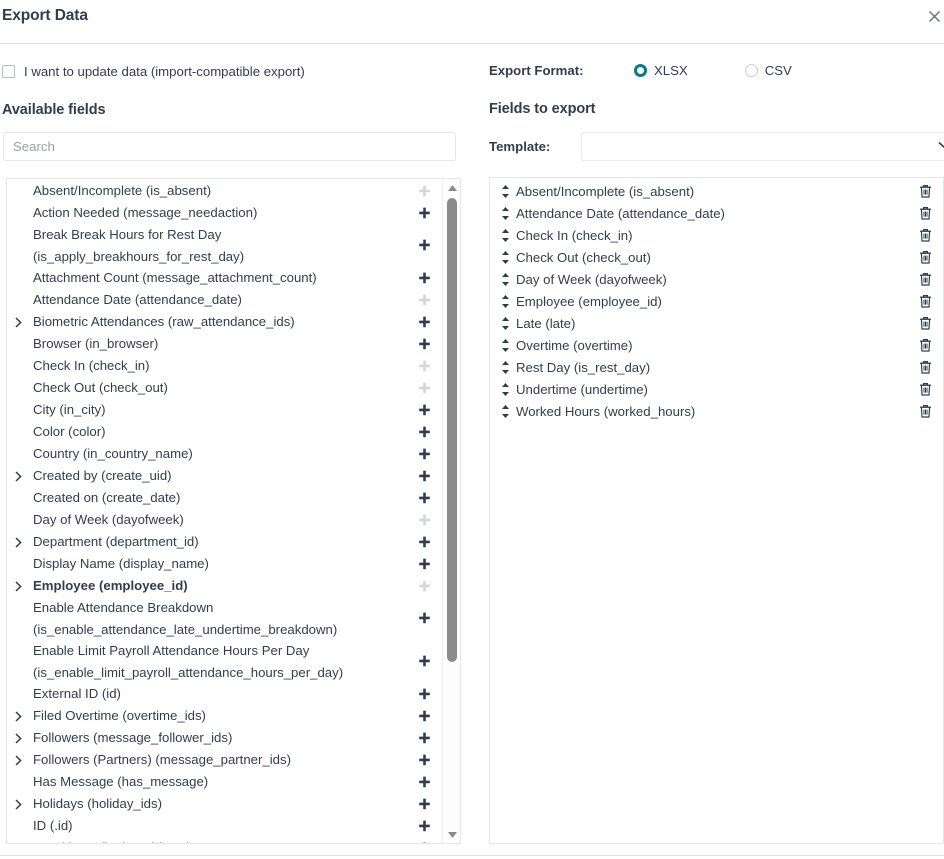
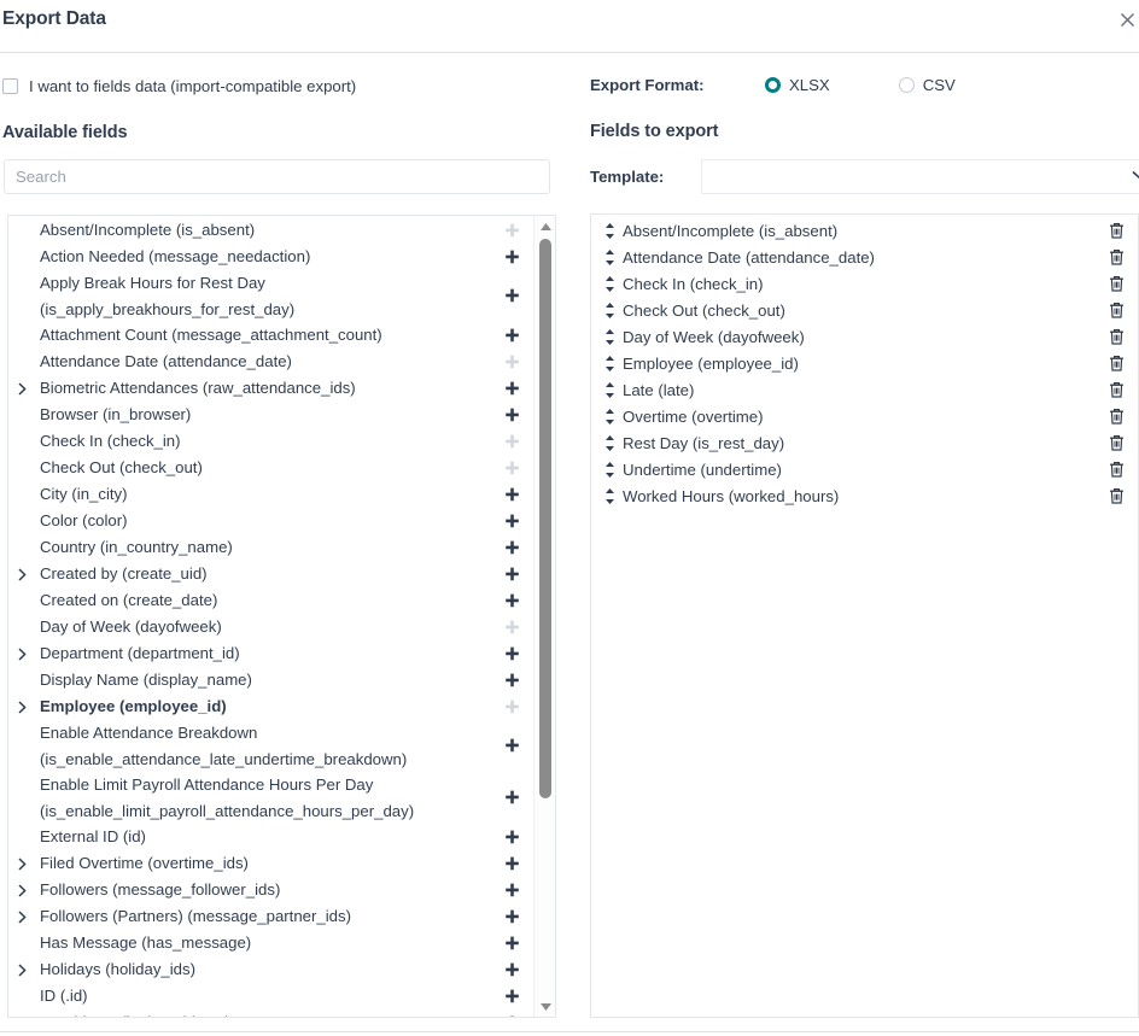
  Export Data
- I want to update data (import-compatible export)
+ I want to fields data (import-compatible export)
  Available fields
  Search
  Absent/Incomplete (is_absent)
  Action Needed (message_needaction)
- Break Break Hours for Rest Day (is_apply_breakhours_for_rest_day)
+ Apply Break Hours for Rest Day (is_apply_breakhours_for_rest_day)
  Attachment Count (message_attachment_count)
  Attendance Date (attendance_date)
  Biometric Attendances (raw_attendance_ids)
  Browser (in_browser)
  Check In (check_in)
  Check Out (check_out)
  City (in_city)
  Color (color)
  Country (in_country_name)
  Created by (create_uid)
  Created on (create_date)
  Day of Week (dayofweek)
  Department (department_id)
  Display Name (display_name)
  Employee (employee_id)
  Enable Attendance Breakdown (is_enable_attendance_late_undertime_breakdown)
  Enable Limit Payroll Attendance Hours Per Day (is_enable_limit_payroll_attendance_hours_per_day)
  External ID (id)
  Filed Overtime (overtime_ids)
  Followers (message_follower_ids)
  Followers (Partners) (message_partner_ids)
  Has Message (has_message)
  Holidays (holiday_ids)
  ID (.id)
  Export Format:
  XLSX
  CSV
  Fields to export
  Template:
  Absent/Incomplete (is_absent)
  Attendance Date (attendance_date)
  Check In (check_in)
  Check Out (check_out)
  Day of Week (dayofweek)
  Employee (employee_id)
  Late (late)
  Overtime (overtime)
  Rest Day (is_rest_day)
  Undertime (undertime)
  Worked Hours (worked_hours)
